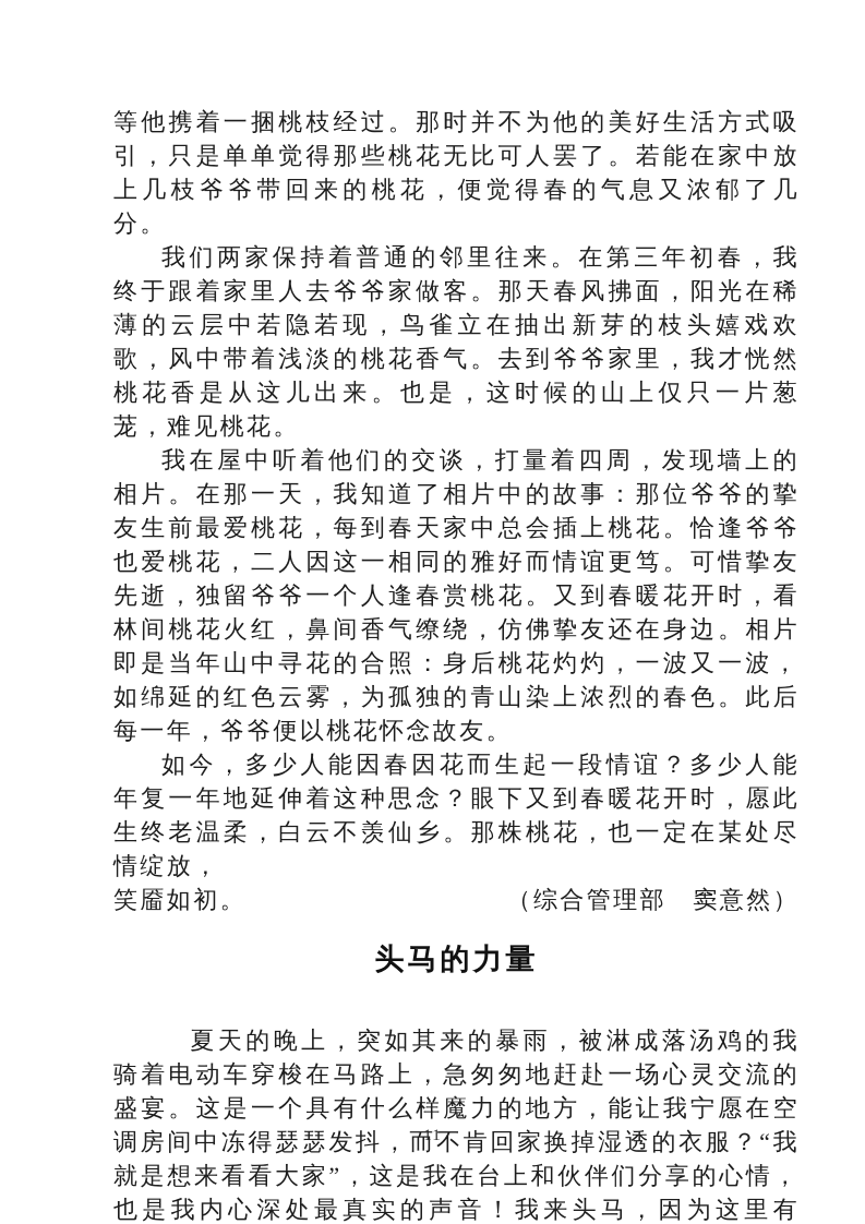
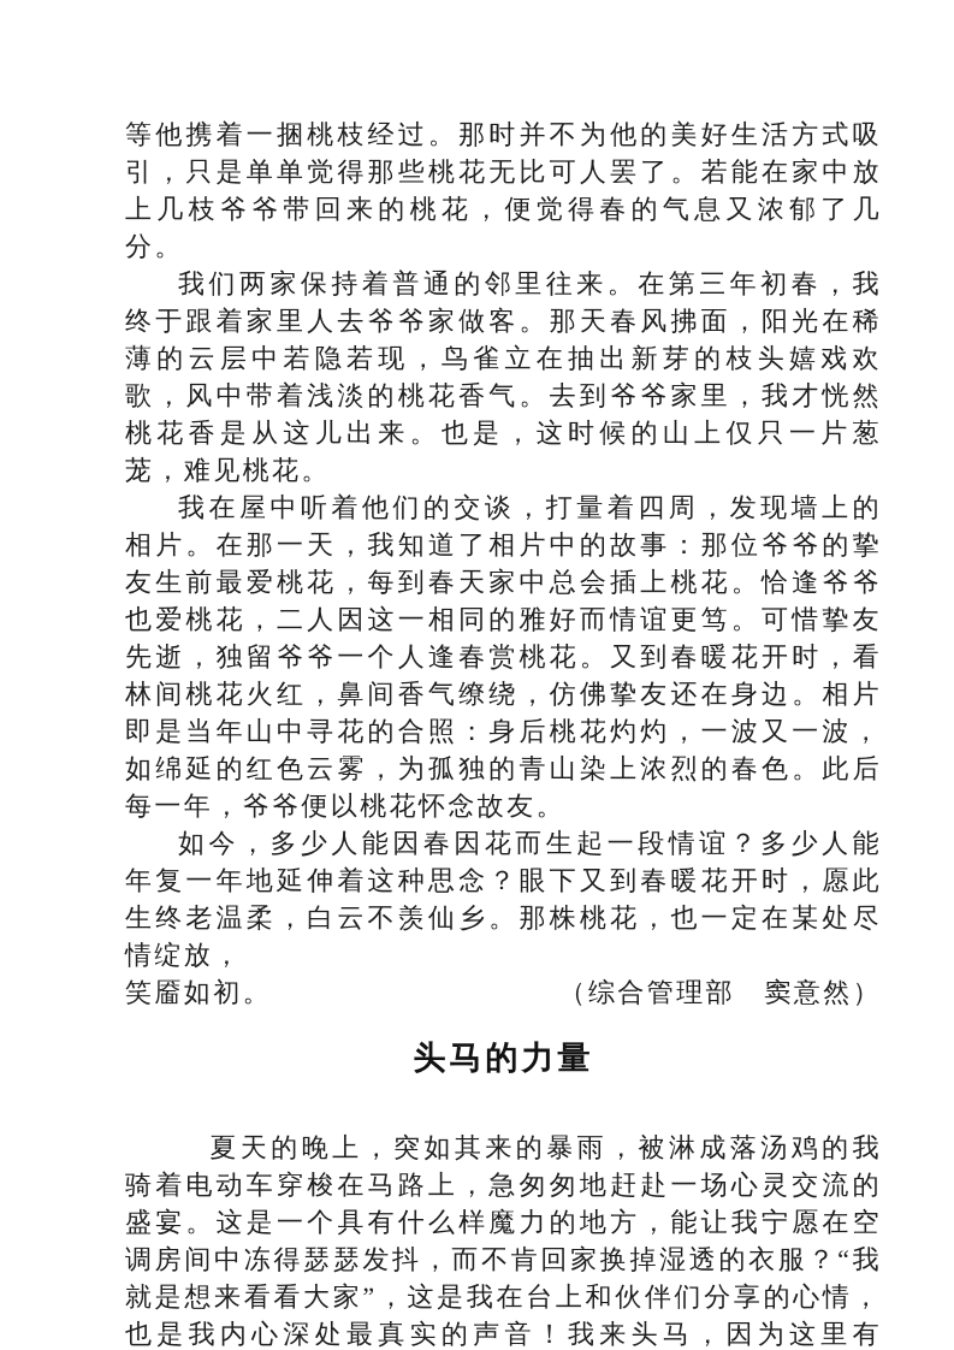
  等他携着一捆桃枝经过。那时并不为他的美好生活方式吸引，只是单单觉得那些桃花无比可人罢了。若能在家中放上几枝爷爷带回来的桃花，便觉得春的气息又浓郁了几分。
  我们两家保持着普通的邻里往来。在第三年初春，我终于跟着家里人去爷爷家做客。那天春风拂面，阳光在稀薄的云层中若隐若现，鸟雀立在抽出新芽的枝头嬉戏欢歌，风中带着浅淡的桃花香气。去到爷爷家里，我才恍然桃花香是从这儿出来。也是，这时候的山上仅只一片葱茏，难见桃花。
  我在屋中听着他们的交谈，打量着四周，发现墙上的相片。在那一天，我知道了相片中的故事：那位爷爷的挚友生前最爱桃花，每到春天家中总会插上桃花。恰逢爷爷也爱桃花，二人因这一相同的雅好而情谊更笃。可惜挚友先逝，独留爷爷一个人逢春赏桃花。又到春暖花开时，看林间桃花火红，鼻间香气缭绕，仿佛挚友还在身边。相片即是当年山中寻花的合照：身后桃花灼灼，一波又一波，如绵延的红色云雾，为孤独的青山染上浓烈的春色。此后每一年，爷爷便以桃花怀念故友。
  如今，多少人能因春因花而生起一段情谊？多少人能年复一年地延伸着这种思念？眼下又到春暖花开时，愿此生终老温柔，白云不羡仙乡。那株桃花，也一定在某处尽情绽放，
  笑靥如初。
  （综合管理部 窦意然）
  头马的力量
  夏天的晚上，突如其来的暴雨，被淋成落汤鸡的我骑着电动车穿梭在马路上，急匆匆地赶赴一场心灵交流的盛宴。这是一个具有什么样魔力的地方，能让我宁愿在空调房间中冻得瑟瑟发抖，而不肯回家换掉湿透的衣服？“我就是想来看看大家”，这是我在台上和伙伴们分享的心情，也是我内心深处最真实的声音！我来头马，因为这里有
- 11
